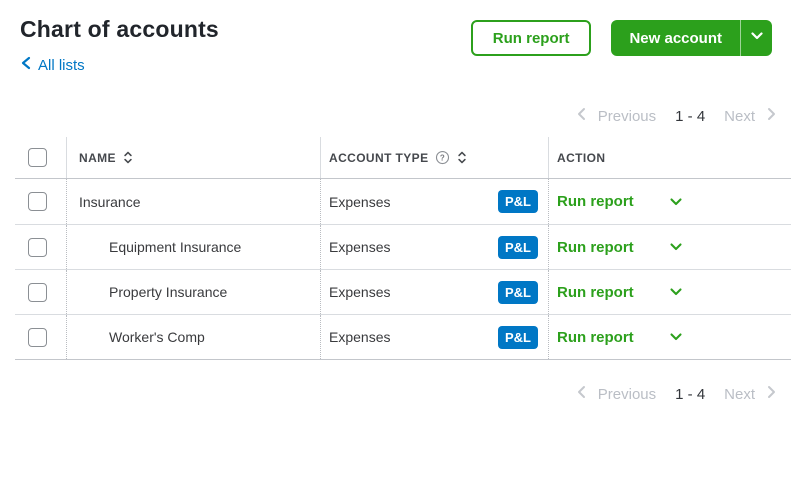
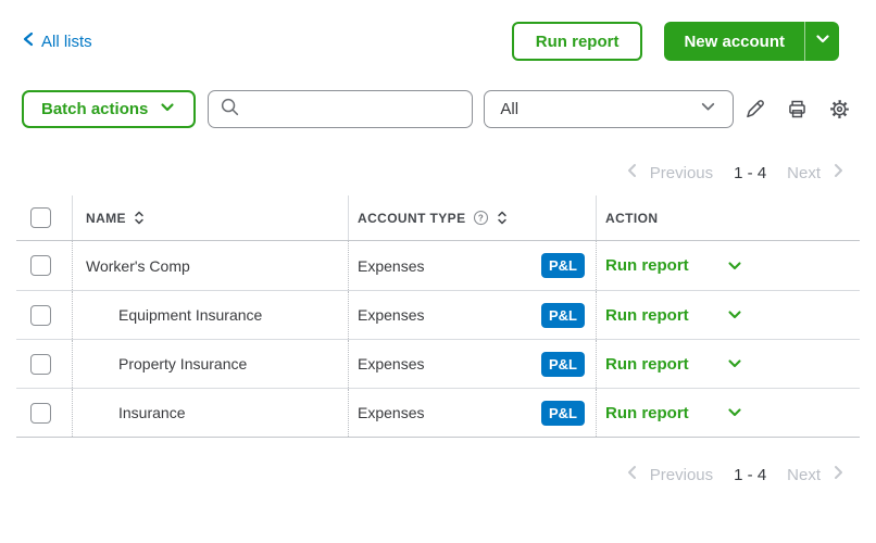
- Chart of accounts
  All lists
  Run report
  New account
+ Batch actions
+ All
  Previous
  1 - 4
  Next
  NAME
  ACCOUNT TYPE
  ?
  ACTION
- Insurance
+ Worker's Comp
  Expenses
  P&L
  Run report
  Equipment Insurance
  Expenses
  P&L
  Run report
  Property Insurance
  Expenses
  P&L
  Run report
- Worker's Comp
+ Insurance
  Expenses
  P&L
  Run report
  Previous
  1 - 4
  Next
